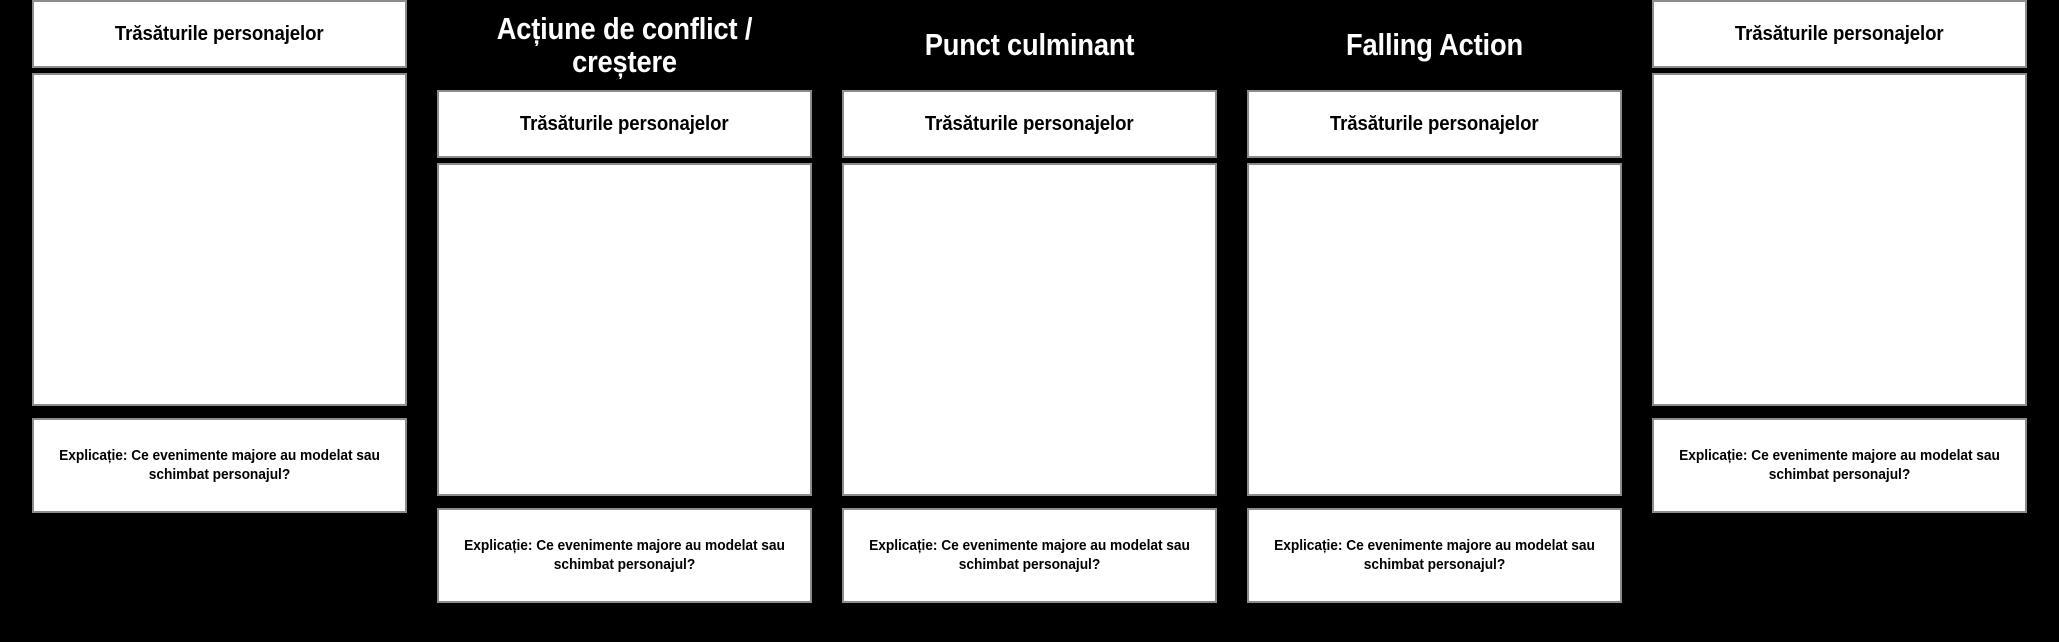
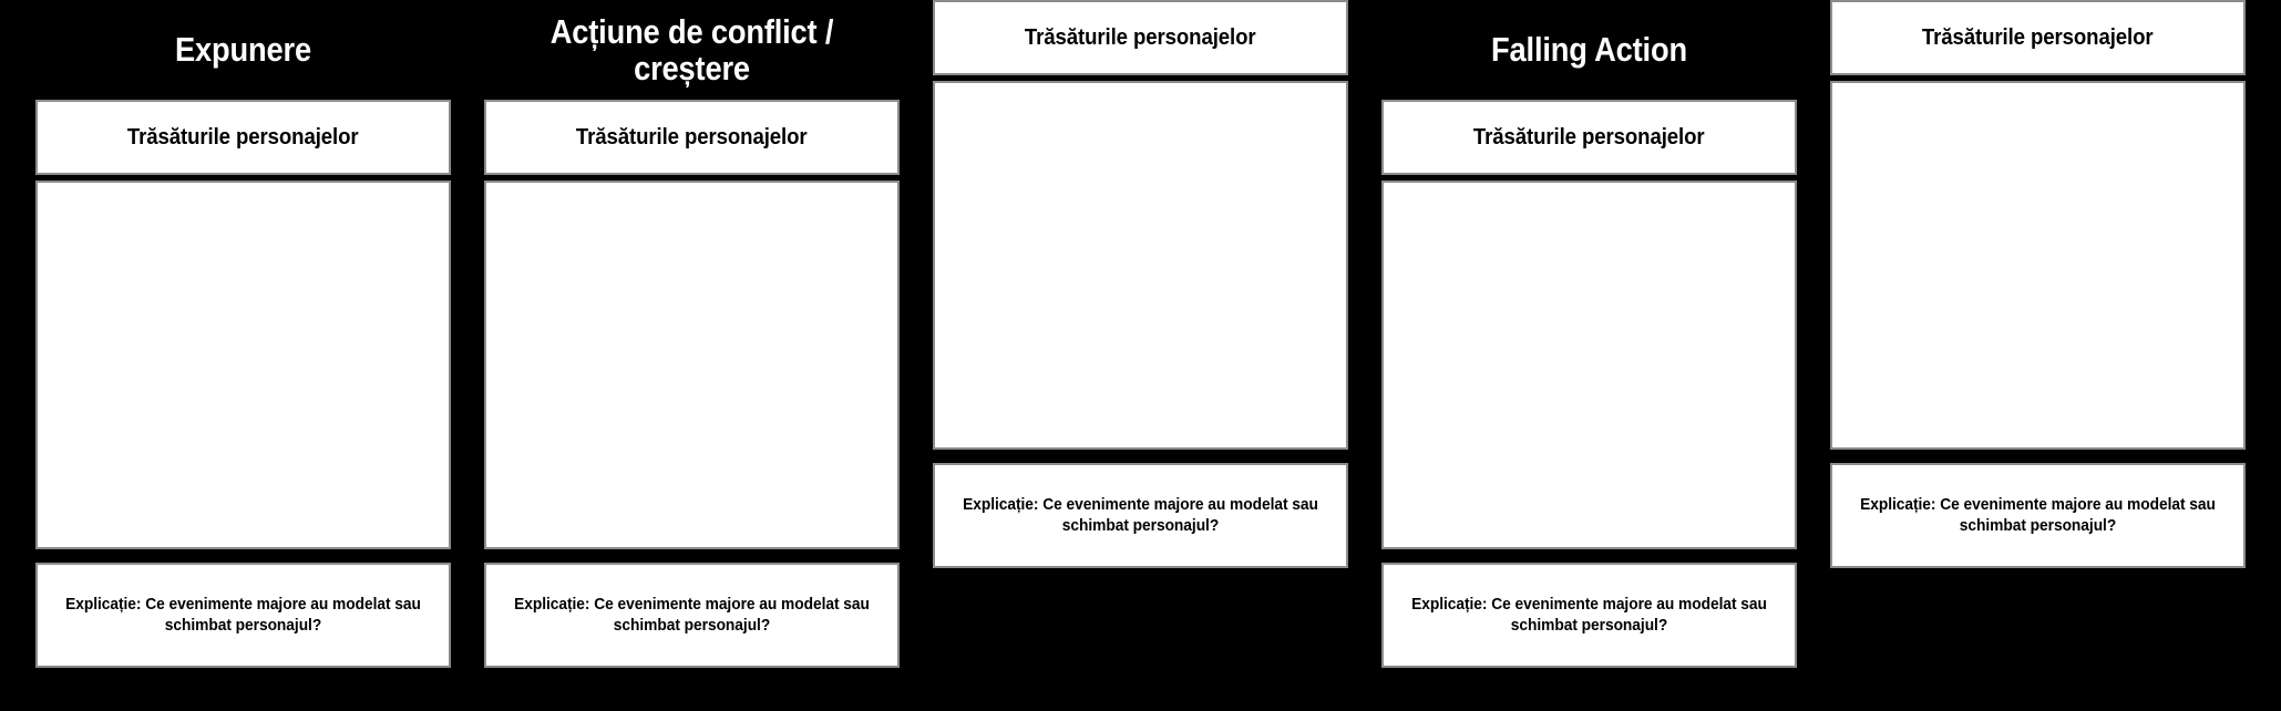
+ Expunere
  Trăsăturile personajelor
  Explicație: Ce evenimente majore au modelat sau schimbat personajul?
  Acțiune de conflict /
  creștere
  Trăsăturile personajelor
  Explicație: Ce evenimente majore au modelat sau schimbat personajul?
- Punct culminant
  Trăsăturile personajelor
  Explicație: Ce evenimente majore au modelat sau schimbat personajul?
  Falling Action
  Trăsăturile personajelor
  Explicație: Ce evenimente majore au modelat sau schimbat personajul?
  Trăsăturile personajelor
  Explicație: Ce evenimente majore au modelat sau schimbat personajul?
